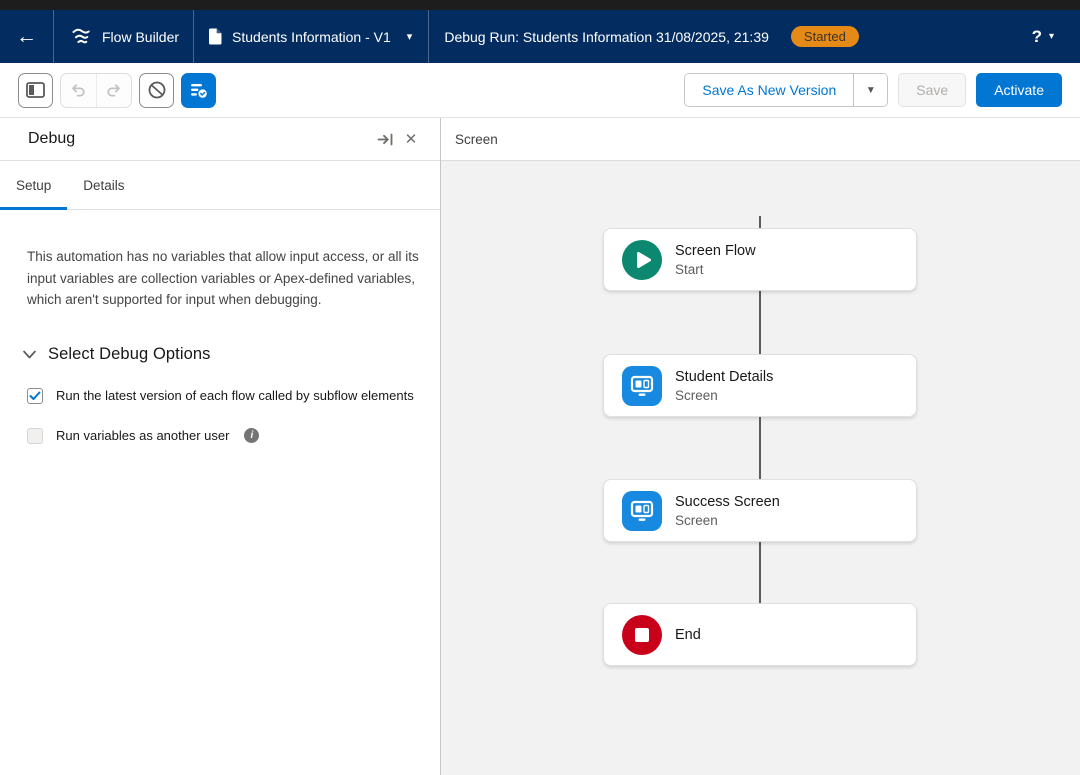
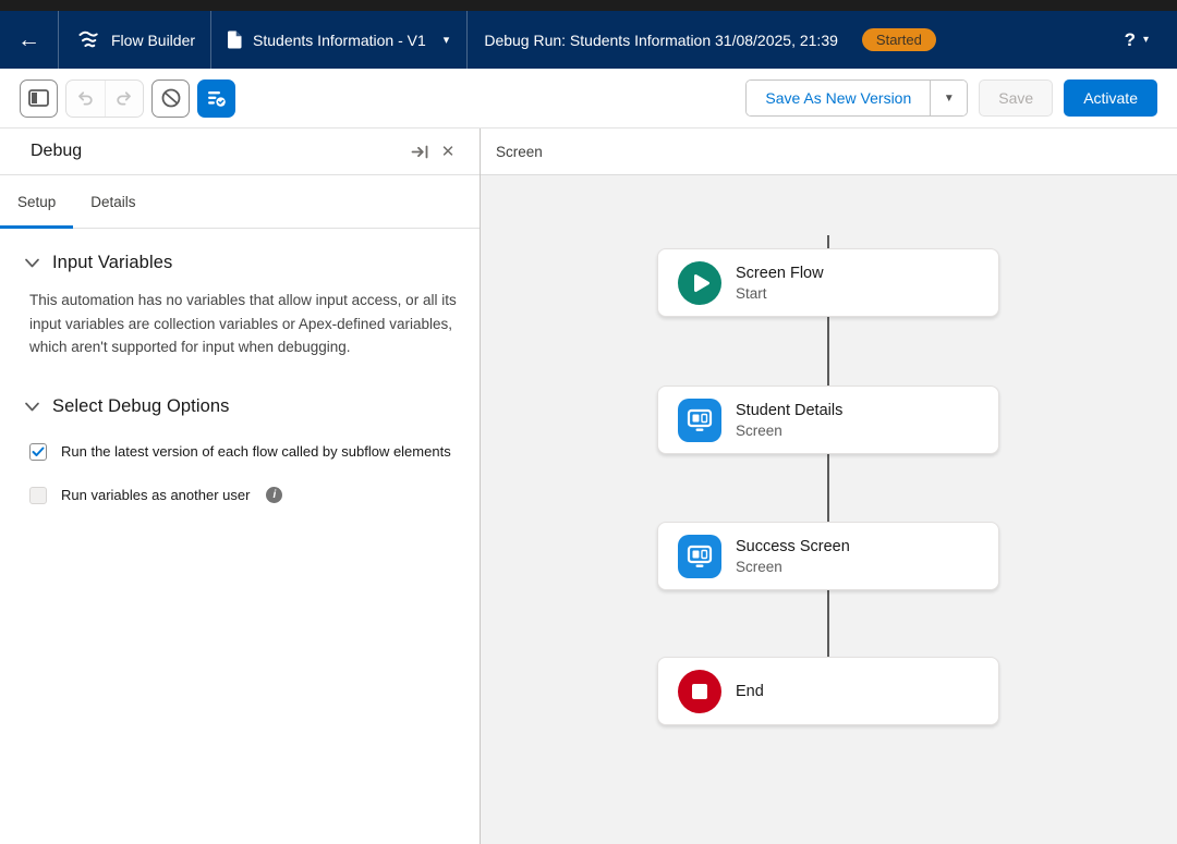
  ←
  Flow Builder
  Students Information - V1
  ▾
  Debug Run: Students Information 31/08/2025, 21:39
  Started
  ?
  ▾
  Save As New Version
  ▼
  Save
  Activate
  Debug
  ✕
  Setup
  Details
+ Input Variables
  This automation has no variables that allow input access, or all its input variables are collection variables or Apex-defined variables, which aren't supported for input when debugging.
  Select Debug Options
  Run the latest version of each flow called by subflow elements
  Run variables as another user
  i
  Screen
  Screen Flow
  Start
  Student Details
  Screen
  Success Screen
  Screen
  End
